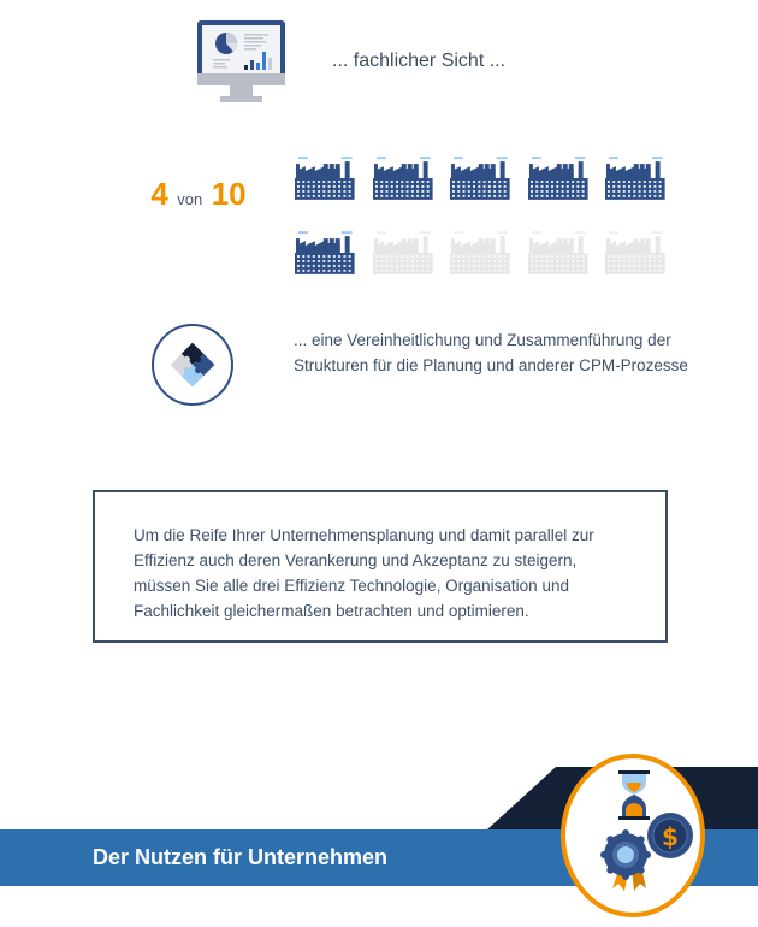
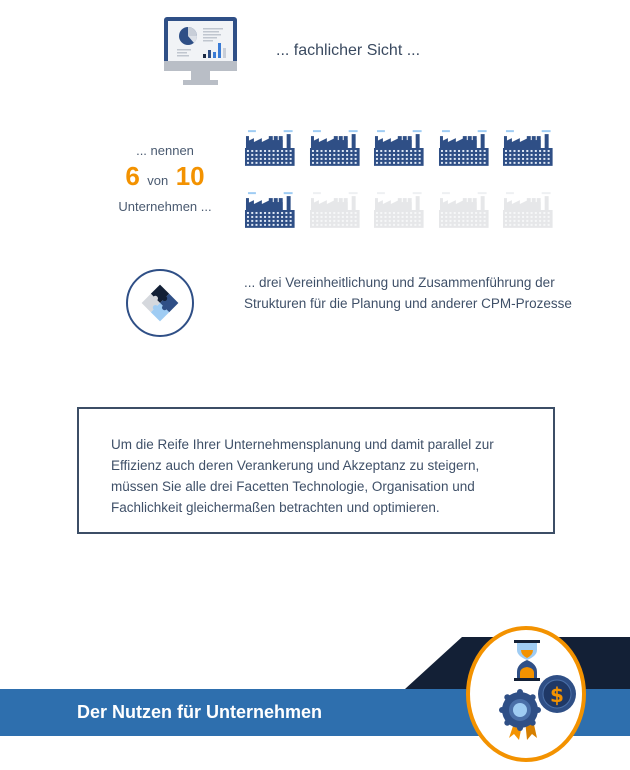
  ... fachlicher Sicht ...
+ ... nennen
- 4 von 10
+ 6 von 10
+ Unternehmen ...
- ... eine Vereinheitlichung und Zusammenführung der Strukturen für die Planung und anderer CPM-Prozesse
+ ... drei Vereinheitlichung und Zusammenführung der Strukturen für die Planung und anderer CPM-Prozesse
- Um die Reife Ihrer Unternehmensplanung und damit parallel zur Effizienz auch deren Verankerung und Akzeptanz zu steigern, müssen Sie alle drei Effizienz Technologie, Organisation und Fachlichkeit gleichermaßen betrachten und optimieren.
+ Um die Reife Ihrer Unternehmensplanung und damit parallel zur Effizienz auch deren Verankerung und Akzeptanz zu steigern, müssen Sie alle drei Facetten Technologie, Organisation und Fachlichkeit gleichermaßen betrachten und optimieren.
  Der Nutzen für Unternehmen
  $
